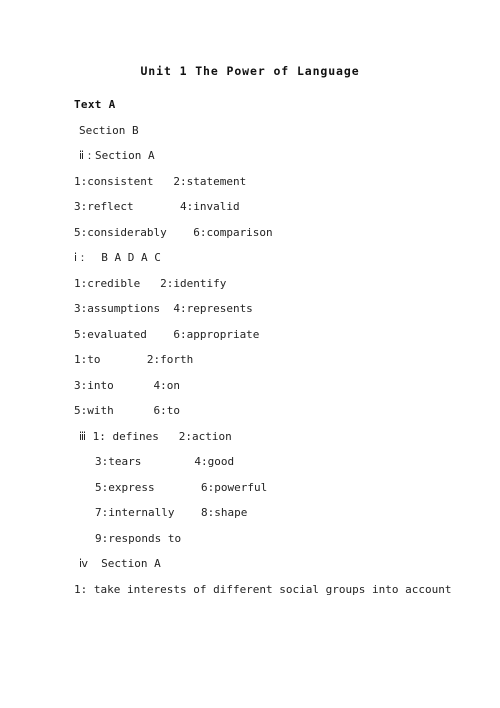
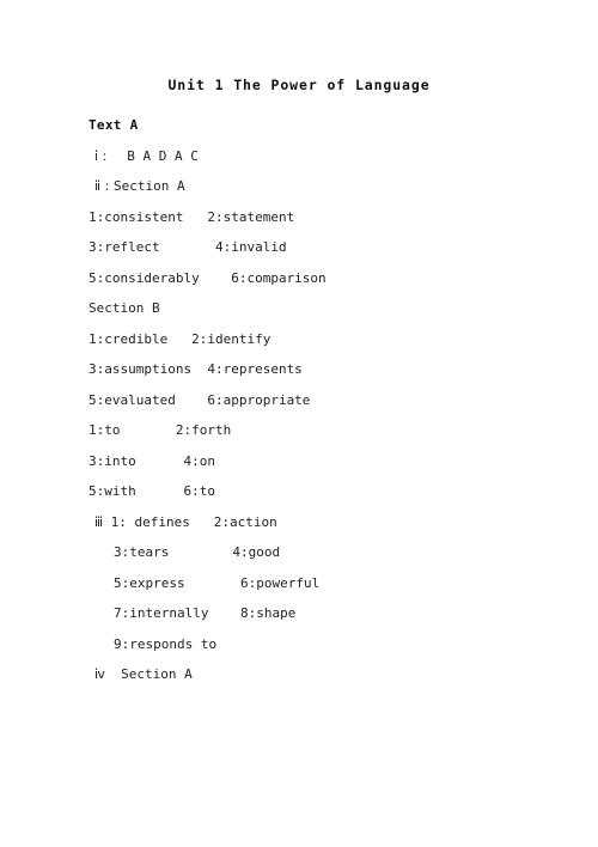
  Unit 1 The Power of Language
  Text A
- Section B
+ ⅰ： B A D A C
  ⅱ：Section A
  1:consistent 2:statement
  3:reflect 4:invalid
  5:considerably 6:comparison
- ⅰ： B A D A C
+ Section B
  1:credible 2:identify
  3:assumptions 4:represents
  5:evaluated 6:appropriate
  1:to 2:forth
  3:into 4:on
  5:with 6:to
  ⅲ 1: defines 2:action
  3:tears 4:good
  5:express 6:powerful
  7:internally 8:shape
  9:responds to
  ⅳ Section A
- 1: take interests of different social groups into account
